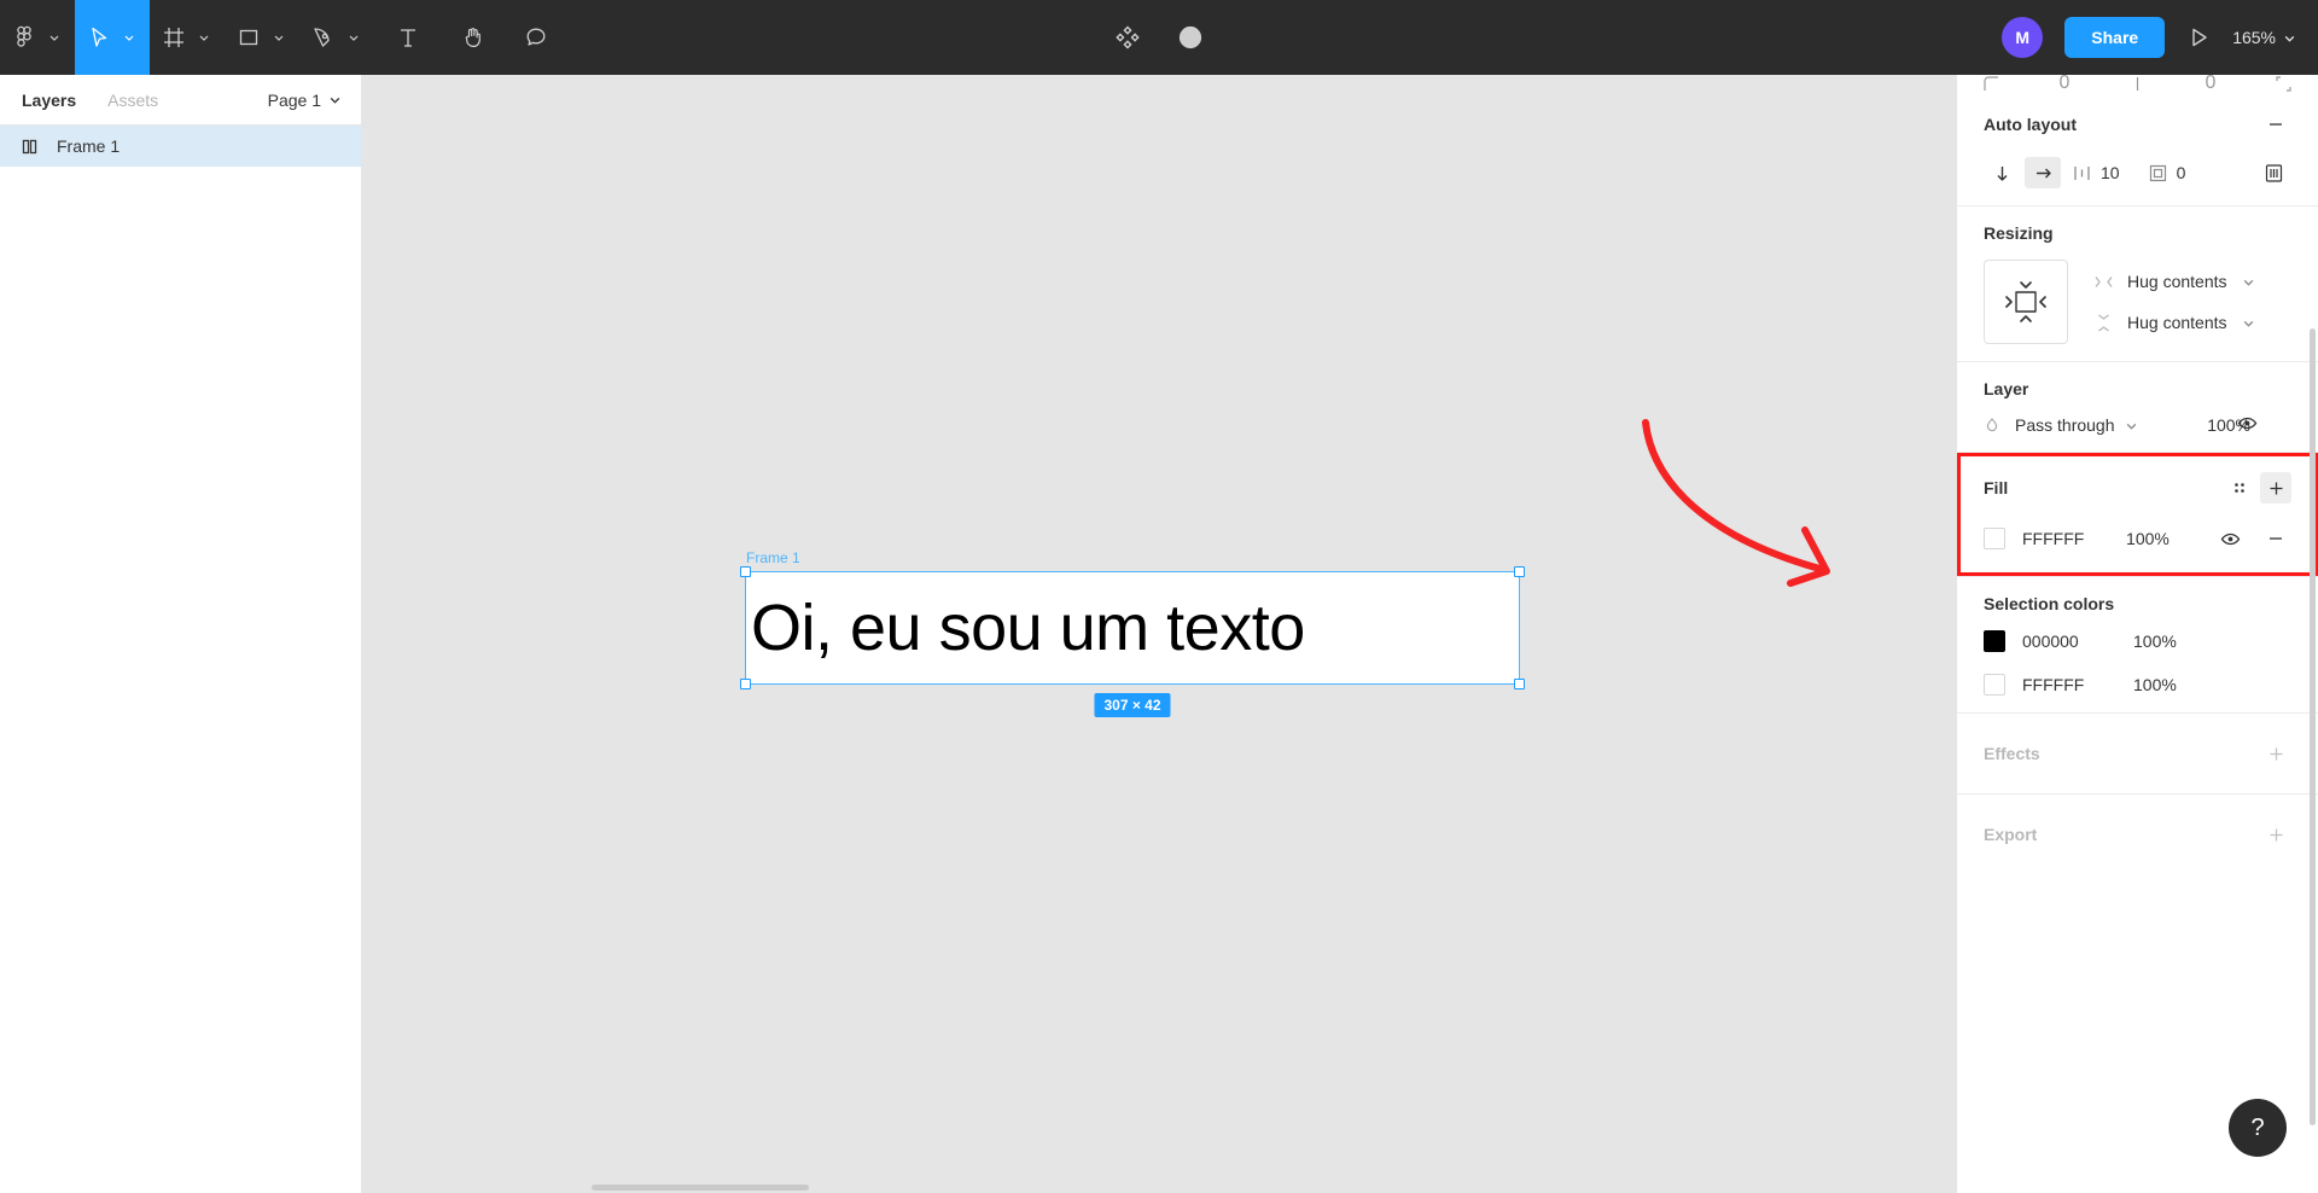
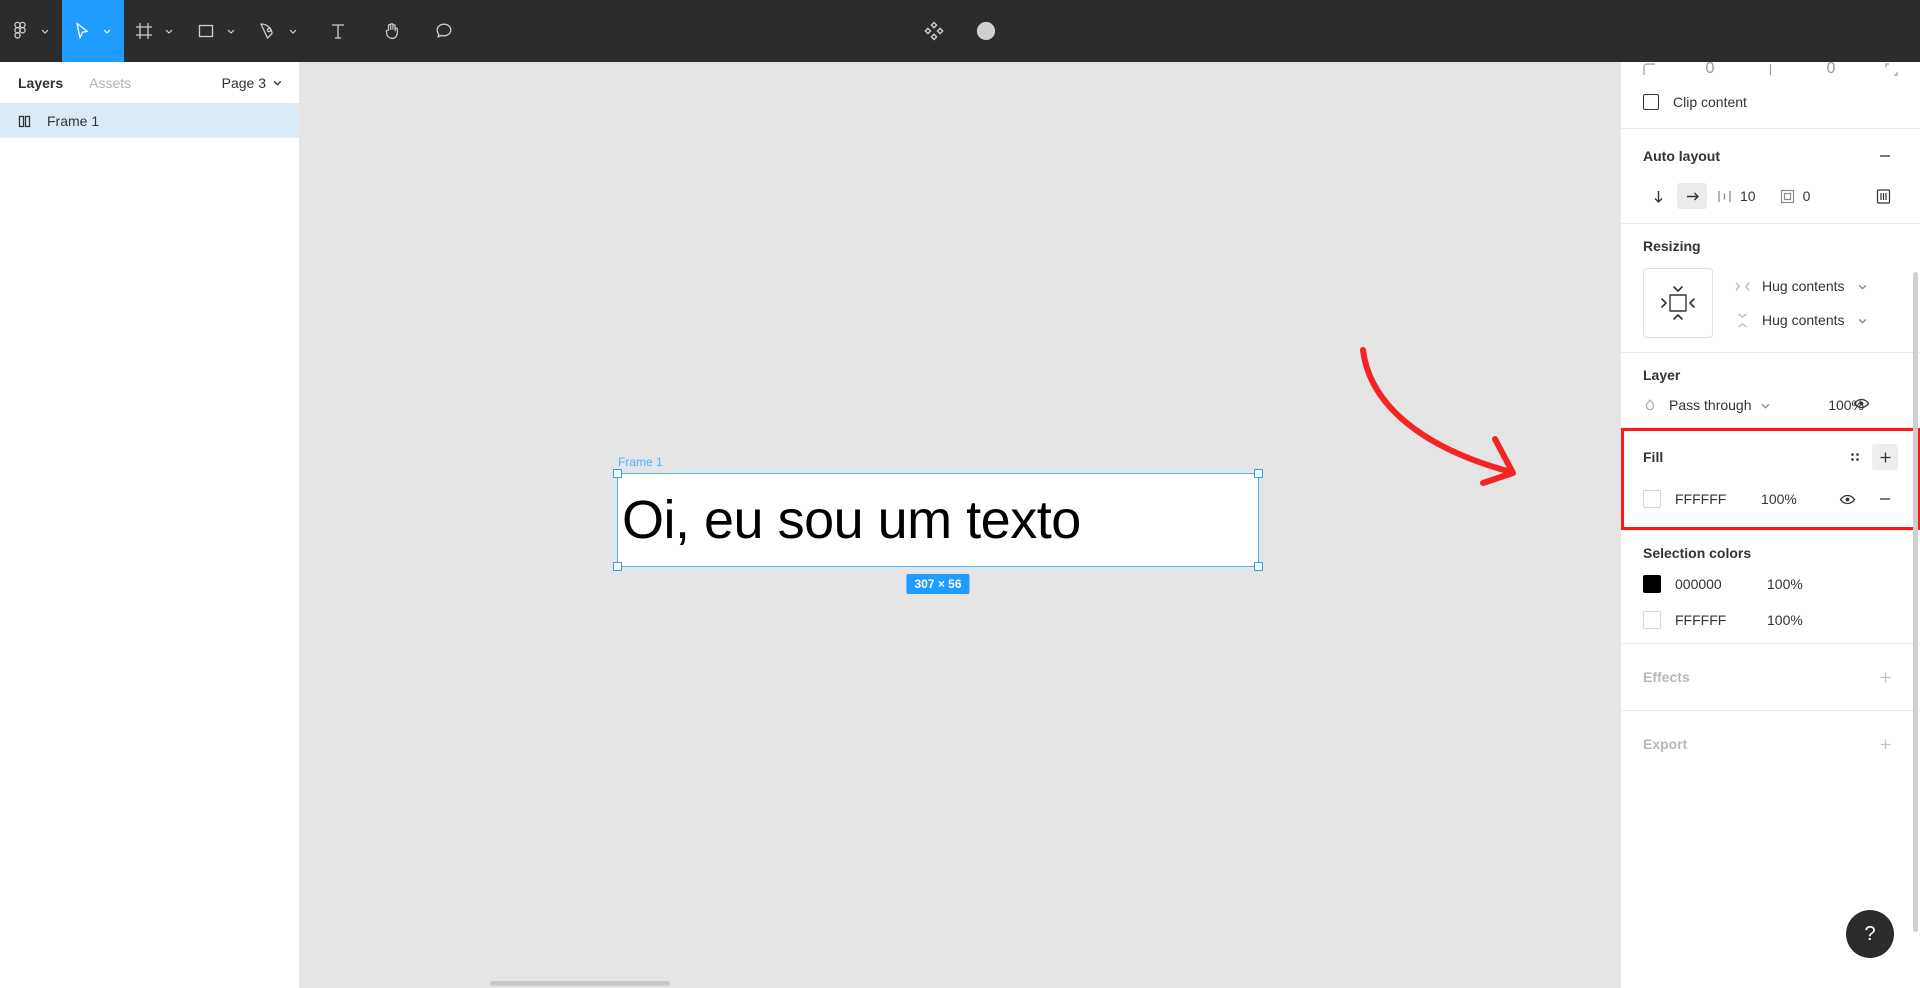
- M
- Share
- 165%
  Layers
  Assets
- Page 1
+ Page 3
  Frame 1
  Frame 1
  Oi, eu sou um texto
- 307 × 42
+ 307 × 56
  0
  0
+ Clip content
  Auto layout
  10
  0
  Resizing
  Hug contents
  Hug contents
  Layer
  Pass through
  100%
  Fill
  FFFFFF
  100%
  Selection colors
  000000
  100%
  FFFFFF
  100%
  Effects
  Export
  ?
